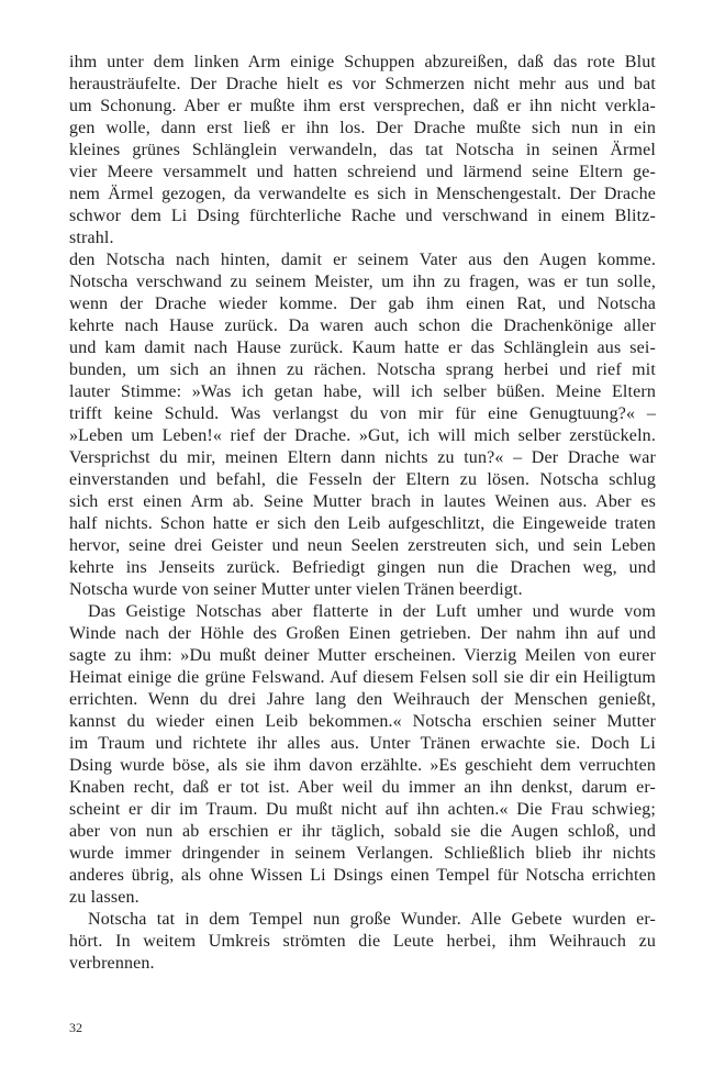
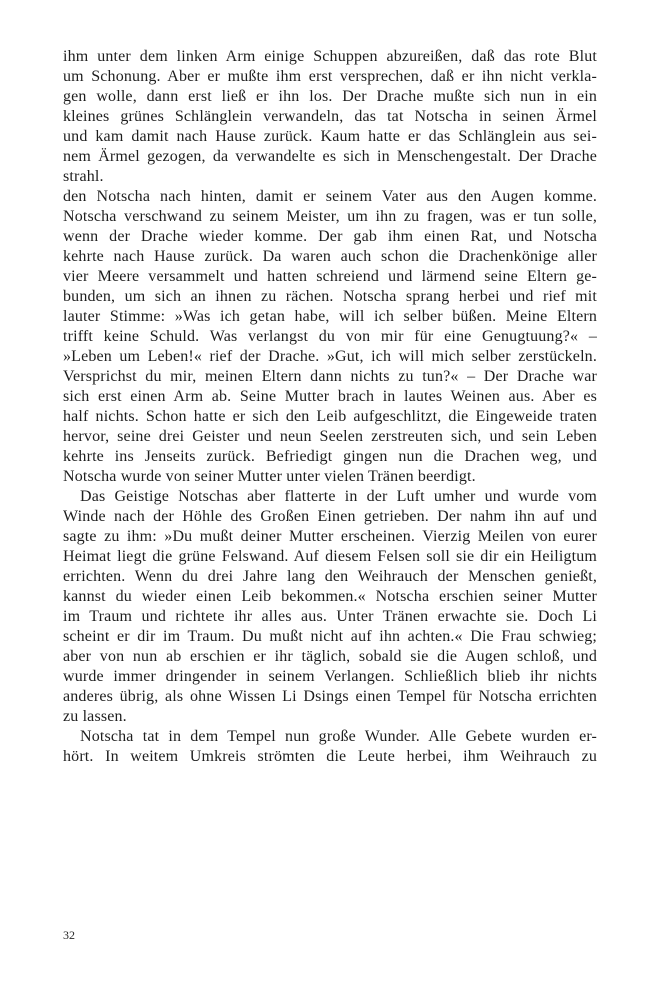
  ihm unter dem linken Arm einige Schuppen abzureißen, daß das rote Blut
- herausträufelte. Der Drache hielt es vor Schmerzen nicht mehr aus und bat
  um Schonung. Aber er mußte ihm erst versprechen, daß er ihn nicht verkla-
  gen wolle, dann erst ließ er ihn los. Der Drache mußte sich nun in ein
  kleines grünes Schlänglein verwandeln, das tat Notscha in seinen Ärmel
- vier Meere versammelt und hatten schreiend und lärmend seine Eltern ge-
+ und kam damit nach Hause zurück. Kaum hatte er das Schlänglein aus sei-
  nem Ärmel gezogen, da verwandelte es sich in Menschengestalt. Der Drache
- schwor dem Li Dsing fürchterliche Rache und verschwand in einem Blitz-
  strahl.
  den Notscha nach hinten, damit er seinem Vater aus den Augen komme.
  Notscha verschwand zu seinem Meister, um ihn zu fragen, was er tun solle,
  wenn der Drache wieder komme. Der gab ihm einen Rat, und Notscha
  kehrte nach Hause zurück. Da waren auch schon die Drachenkönige aller
- und kam damit nach Hause zurück. Kaum hatte er das Schlänglein aus sei-
+ vier Meere versammelt und hatten schreiend und lärmend seine Eltern ge-
  bunden, um sich an ihnen zu rächen. Notscha sprang herbei und rief mit
  lauter Stimme: »Was ich getan habe, will ich selber büßen. Meine Eltern
  trifft keine Schuld. Was verlangst du von mir für eine Genugtuung?« –
  »Leben um Leben!« rief der Drache. »Gut, ich will mich selber zerstückeln.
  Versprichst du mir, meinen Eltern dann nichts zu tun?« – Der Drache war
- einverstanden und befahl, die Fesseln der Eltern zu lösen. Notscha schlug
  sich erst einen Arm ab. Seine Mutter brach in lautes Weinen aus. Aber es
  half nichts. Schon hatte er sich den Leib aufgeschlitzt, die Eingeweide traten
  hervor, seine drei Geister und neun Seelen zerstreuten sich, und sein Leben
  kehrte ins Jenseits zurück. Befriedigt gingen nun die Drachen weg, und
  Notscha wurde von seiner Mutter unter vielen Tränen beerdigt.
  Das Geistige Notschas aber flatterte in der Luft umher und wurde vom
  Winde nach der Höhle des Großen Einen getrieben. Der nahm ihn auf und
  sagte zu ihm: »Du mußt deiner Mutter erscheinen. Vierzig Meilen von eurer
- Heimat einige die grüne Felswand. Auf diesem Felsen soll sie dir ein Heiligtum
+ Heimat liegt die grüne Felswand. Auf diesem Felsen soll sie dir ein Heiligtum
  errichten. Wenn du drei Jahre lang den Weihrauch der Menschen genießt,
  kannst du wieder einen Leib bekommen.« Notscha erschien seiner Mutter
  im Traum und richtete ihr alles aus. Unter Tränen erwachte sie. Doch Li
- Dsing wurde böse, als sie ihm davon erzählte. »Es geschieht dem verruchten
- Knaben recht, daß er tot ist. Aber weil du immer an ihn denkst, darum er-
  scheint er dir im Traum. Du mußt nicht auf ihn achten.« Die Frau schwieg;
  aber von nun ab erschien er ihr täglich, sobald sie die Augen schloß, und
  wurde immer dringender in seinem Verlangen. Schließlich blieb ihr nichts
  anderes übrig, als ohne Wissen Li Dsings einen Tempel für Notscha errichten
  zu lassen.
  Notscha tat in dem Tempel nun große Wunder. Alle Gebete wurden er-
  hört. In weitem Umkreis strömten die Leute herbei, ihm Weihrauch zu
- verbrennen.
  32
